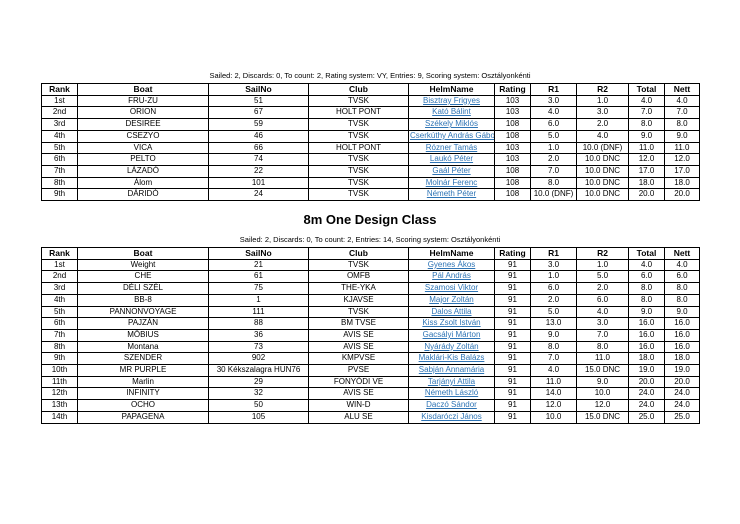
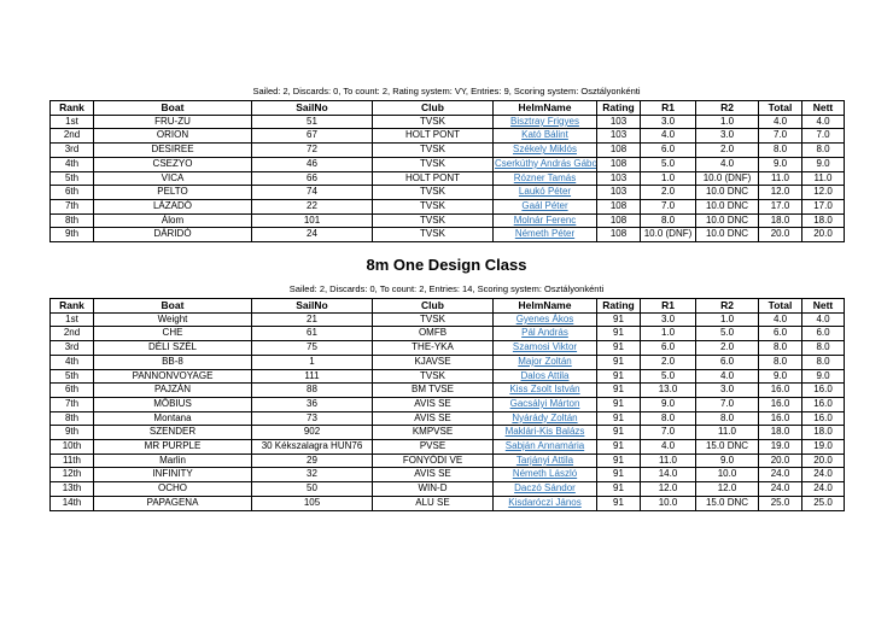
  Sailed: 2, Discards: 0, To count: 2, Rating system: VY, Entries: 9, Scoring system: Osztályonkénti
  Rank	Boat	SailNo	Club	HelmName	Rating	R1	R2	Total	Nett
  1st	FRU-ZU	51	TVSK	Bisztray Frigyes	103	3.0	1.0	4.0	4.0
  2nd	ORION	67	HOLT PONT	Kató Bálint	103	4.0	3.0	7.0	7.0
- 3rd	DESIREE	59	TVSK	Székely Miklós	108	6.0	2.0	8.0	8.0
+ 3rd	DESIREE	72	TVSK	Székely Miklós	108	6.0	2.0	8.0	8.0
  4th	CSEZYO	46	TVSK	Cserkúthy András Gábo	108	5.0	4.0	9.0	9.0
  5th	VICA	66	HOLT PONT	Rózner Tamás	103	1.0	10.0 (DNF)	11.0	11.0
  6th	PELTO	74	TVSK	Laukó Péter	103	2.0	10.0 DNC	12.0	12.0
  7th	LÁZADÓ	22	TVSK	Gaál Péter	108	7.0	10.0 DNC	17.0	17.0
  8th	Álom	101	TVSK	Molnár Ferenc	108	8.0	10.0 DNC	18.0	18.0
  9th	DÁRIDÓ	24	TVSK	Németh Péter	108	10.0 (DNF)	10.0 DNC	20.0	20.0
  8m One Design Class
  Sailed: 2, Discards: 0, To count: 2, Entries: 14, Scoring system: Osztályonkénti
  Rank	Boat	SailNo	Club	HelmName	Rating	R1	R2	Total	Nett
  1st	Weight	21	TVSK	Gyenes Ákos	91	3.0	1.0	4.0	4.0
  2nd	CHE	61	OMFB	Pál András	91	1.0	5.0	6.0	6.0
  3rd	DÉLI SZÉL	75	THE-YKA	Szamosi Viktor	91	6.0	2.0	8.0	8.0
  4th	BB-8	1	KJAVSE	Major Zoltán	91	2.0	6.0	8.0	8.0
  5th	PANNONVOYAGE	111	TVSK	Dalos Attila	91	5.0	4.0	9.0	9.0
  6th	PAJZÁN	88	BM TVSE	Kiss Zsolt István	91	13.0	3.0	16.0	16.0
  7th	MÖBIUS	36	AVIS SE	Gacsályi Márton	91	9.0	7.0	16.0	16.0
  8th	Montana	73	AVIS SE	Nyárády Zoltán	91	8.0	8.0	16.0	16.0
  9th	SZENDER	902	KMPVSE	Maklári-Kis Balázs	91	7.0	11.0	18.0	18.0
  10th	MR PURPLE	30 Kékszalagra HUN76	PVSE	Sabján Annamária	91	4.0	15.0 DNC	19.0	19.0
  11th	Marlin	29	FONYÓDI VE	Tarjányi Attila	91	11.0	9.0	20.0	20.0
  12th	INFINITY	32	AVIS SE	Németh László	91	14.0	10.0	24.0	24.0
  13th	OCHO	50	WIN-D	Daczó Sándor	91	12.0	12.0	24.0	24.0
  14th	PAPAGENA	105	ALU SE	Kisdaróczi János	91	10.0	15.0 DNC	25.0	25.0
